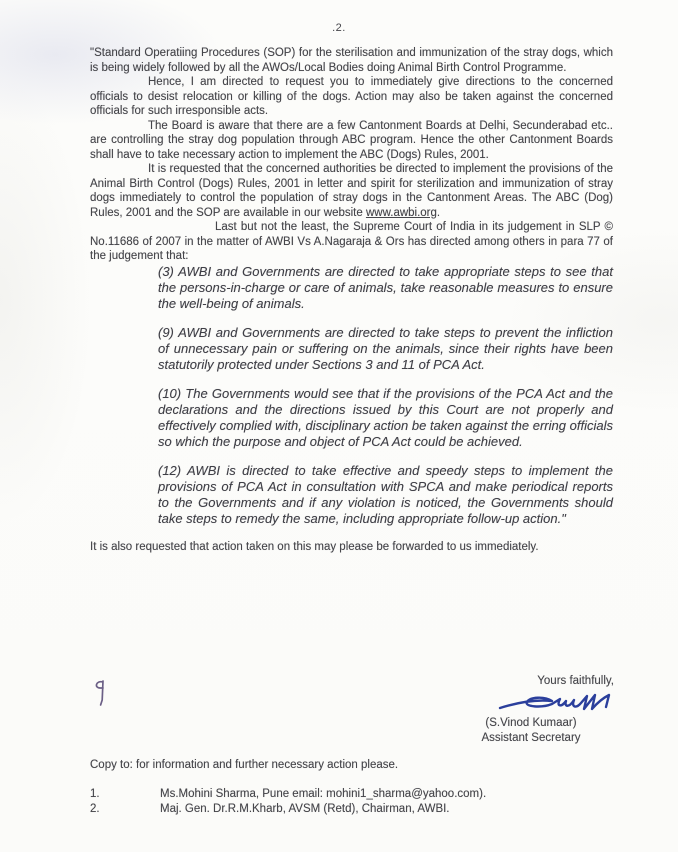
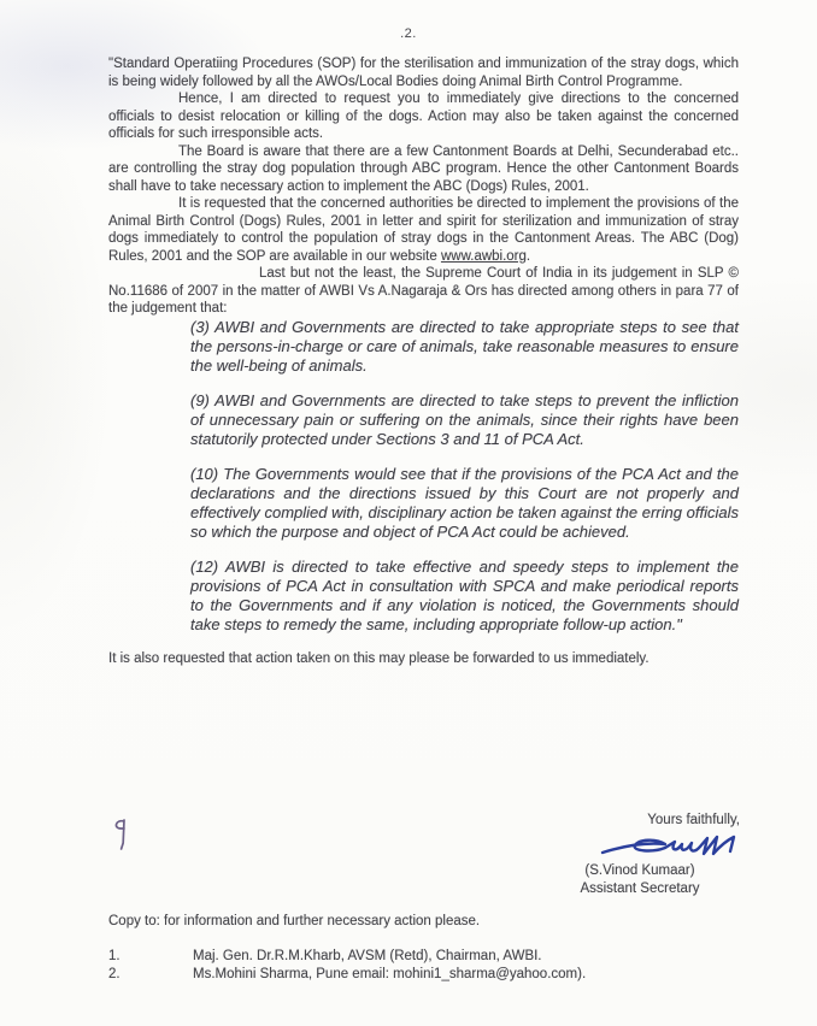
  .2.
  "Standard Operatiing Procedures (SOP) for the sterilisation and immunization of the stray dogs, which is being widely followed by all the AWOs/Local Bodies doing Animal Birth Control Programme.
  Hence, I am directed to request you to immediately give directions to the concerned officials to desist relocation or killing of the dogs. Action may also be taken against the concerned officials for such irresponsible acts.
  The Board is aware that there are a few Cantonment Boards at Delhi, Secunderabad etc.. are controlling the stray dog population through ABC program. Hence the other Cantonment Boards shall have to take necessary action to implement the ABC (Dogs) Rules, 2001.
  It is requested that the concerned authorities be directed to implement the provisions of the Animal Birth Control (Dogs) Rules, 2001 in letter and spirit for sterilization and immunization of stray dogs immediately to control the population of stray dogs in the Cantonment Areas. The ABC (Dog) Rules, 2001 and the SOP are available in our website www.awbi.org.
  Last but not the least, the Supreme Court of India in its judgement in SLP © No.11686 of 2007 in the matter of AWBI Vs A.Nagaraja & Ors has directed among others in para 77 of the judgement that:
  (3) AWBI and Governments are directed to take appropriate steps to see that the persons-in-charge or care of animals, take reasonable measures to ensure the well-being of animals.
  (9) AWBI and Governments are directed to take steps to prevent the infliction of unnecessary pain or suffering on the animals, since their rights have been statutorily protected under Sections 3 and 11 of PCA Act.
  (10) The Governments would see that if the provisions of the PCA Act and the declarations and the directions issued by this Court are not properly and effectively complied with, disciplinary action be taken against the erring officials so which the purpose and object of PCA Act could be achieved.
  (12) AWBI is directed to take effective and speedy steps to implement the provisions of PCA Act in consultation with SPCA and make periodical reports to the Governments and if any violation is noticed, the Governments should take steps to remedy the same, including appropriate follow-up action."
  It is also requested that action taken on this may please be forwarded to us immediately.
  Yours faithfully,
  (S.Vinod Kumaar)
  Assistant Secretary
  Copy to: for information and further necessary action please.
  1.
- Ms.Mohini Sharma, Pune email: mohini1_sharma@yahoo.com).
+ Maj. Gen. Dr.R.M.Kharb, AVSM (Retd), Chairman, AWBI.
  2.
- Maj. Gen. Dr.R.M.Kharb, AVSM (Retd), Chairman, AWBI.
+ Ms.Mohini Sharma, Pune email: mohini1_sharma@yahoo.com).
